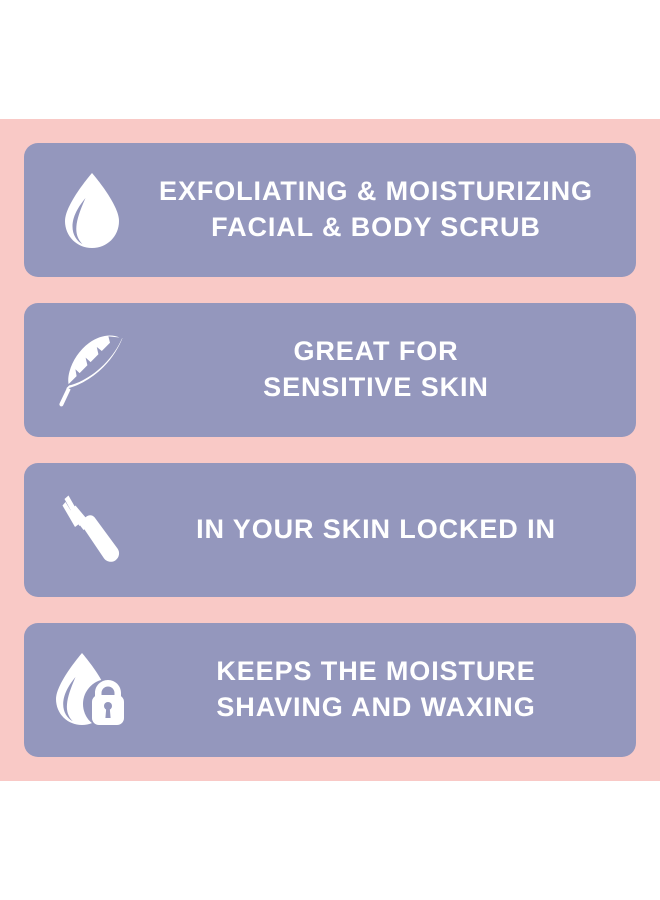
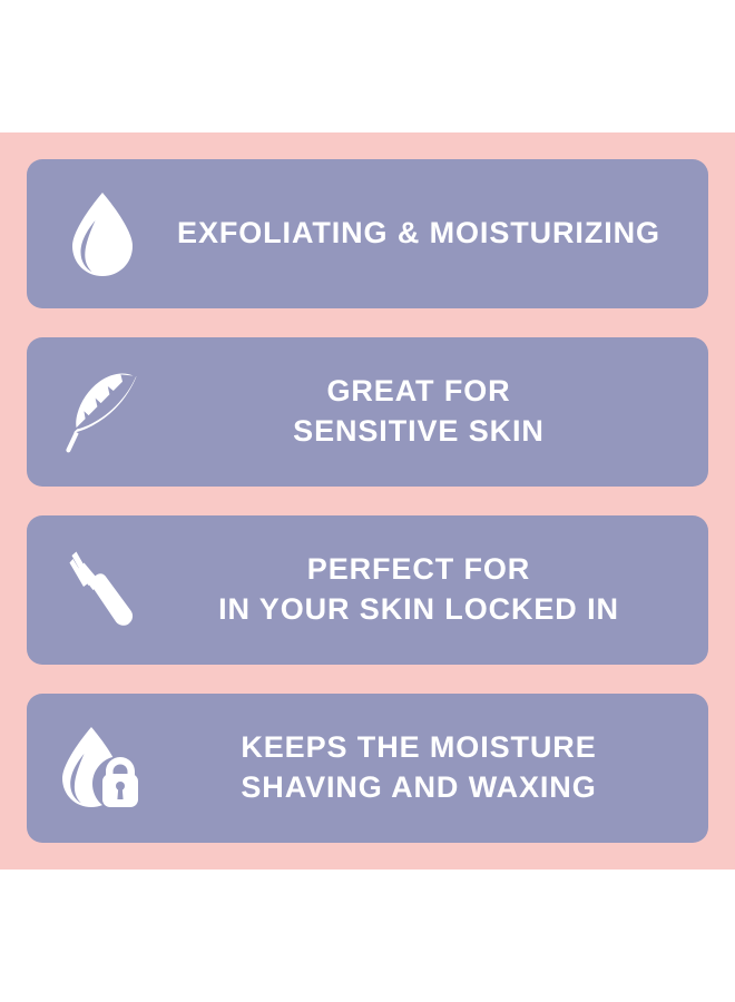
  EXFOLIATING & MOISTURIZING
- FACIAL & BODY SCRUB
  GREAT FOR
  SENSITIVE SKIN
+ PERFECT FOR
  IN YOUR SKIN LOCKED IN
  KEEPS THE MOISTURE
  SHAVING AND WAXING
